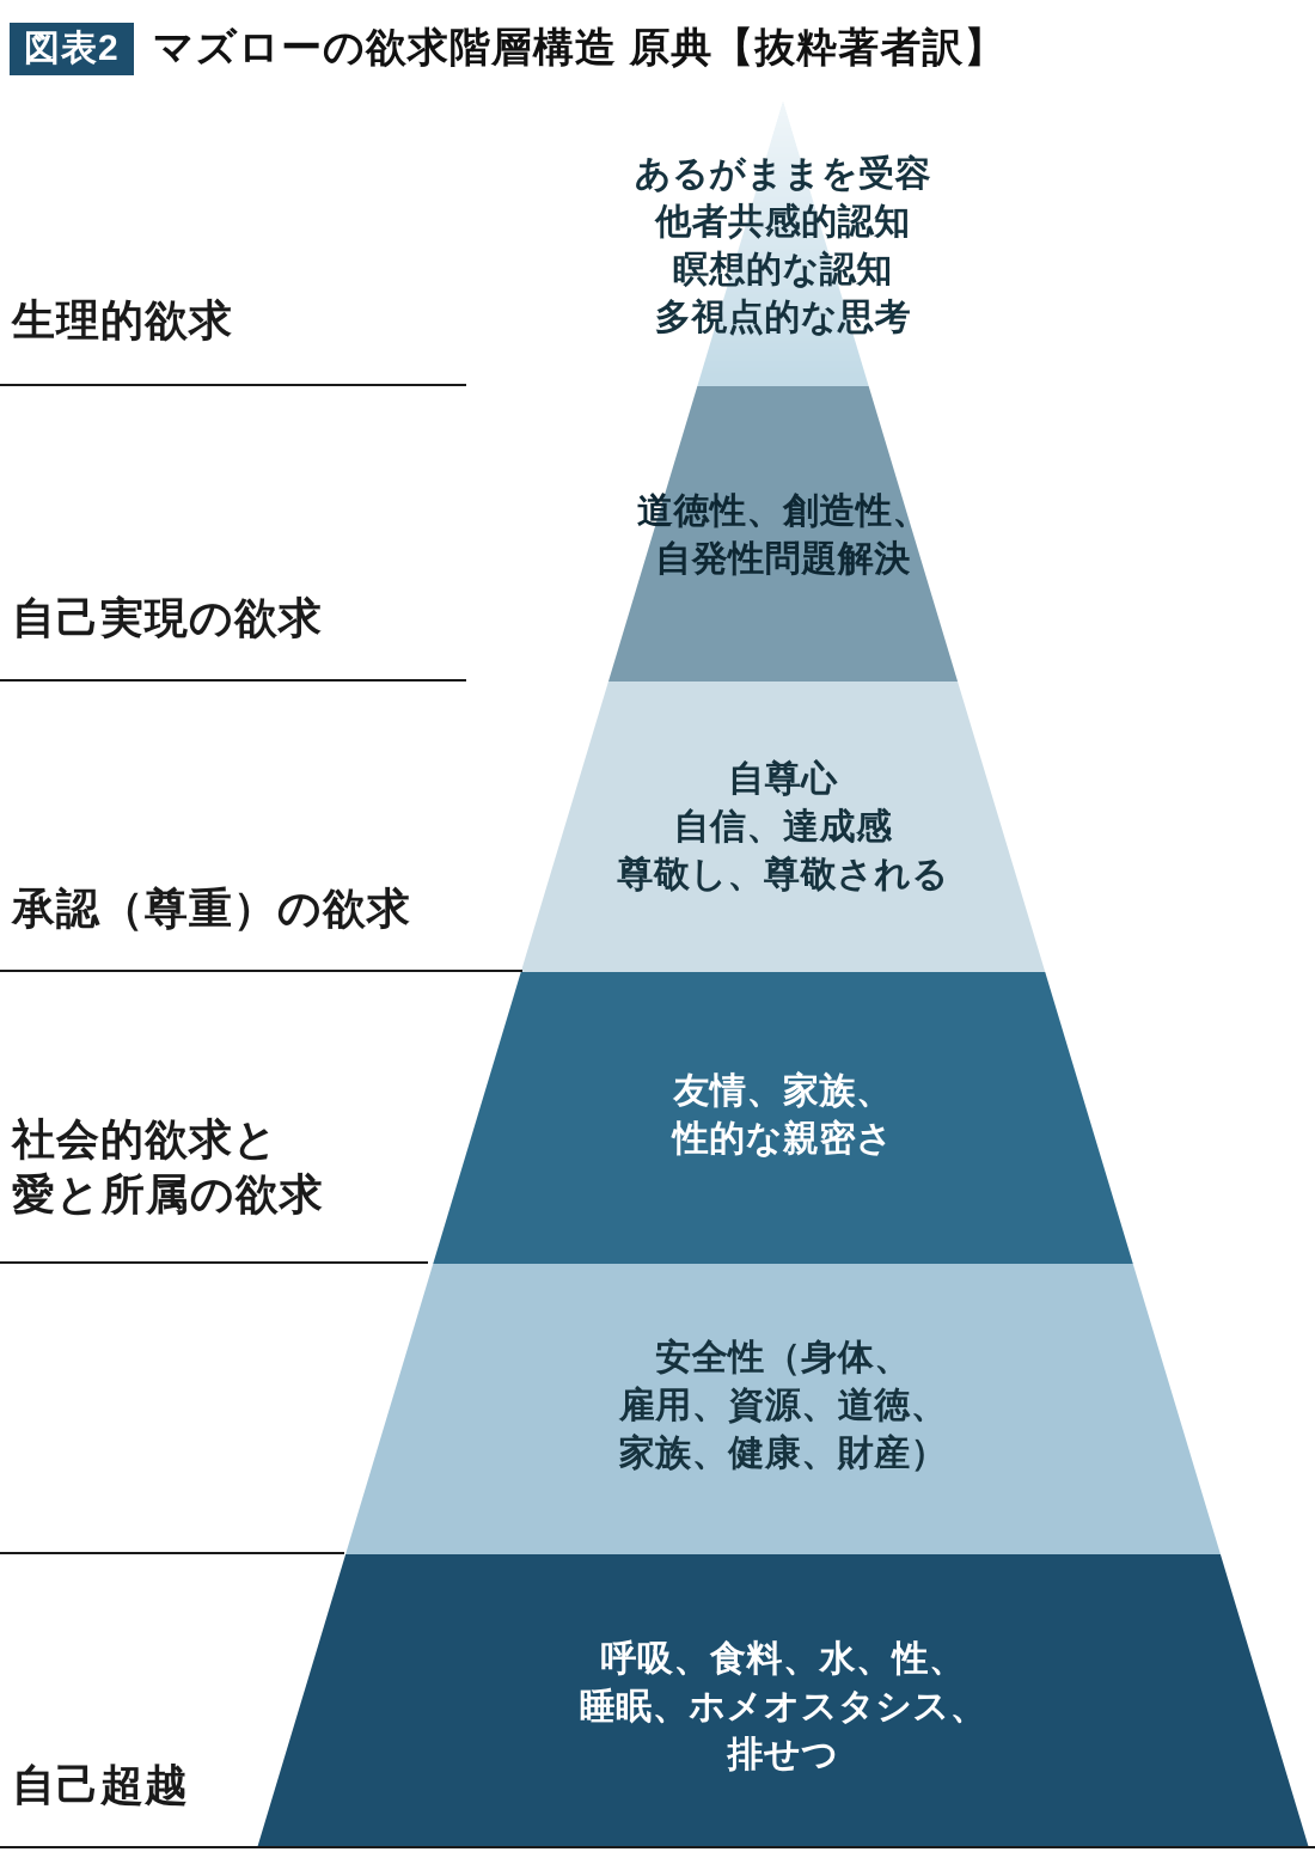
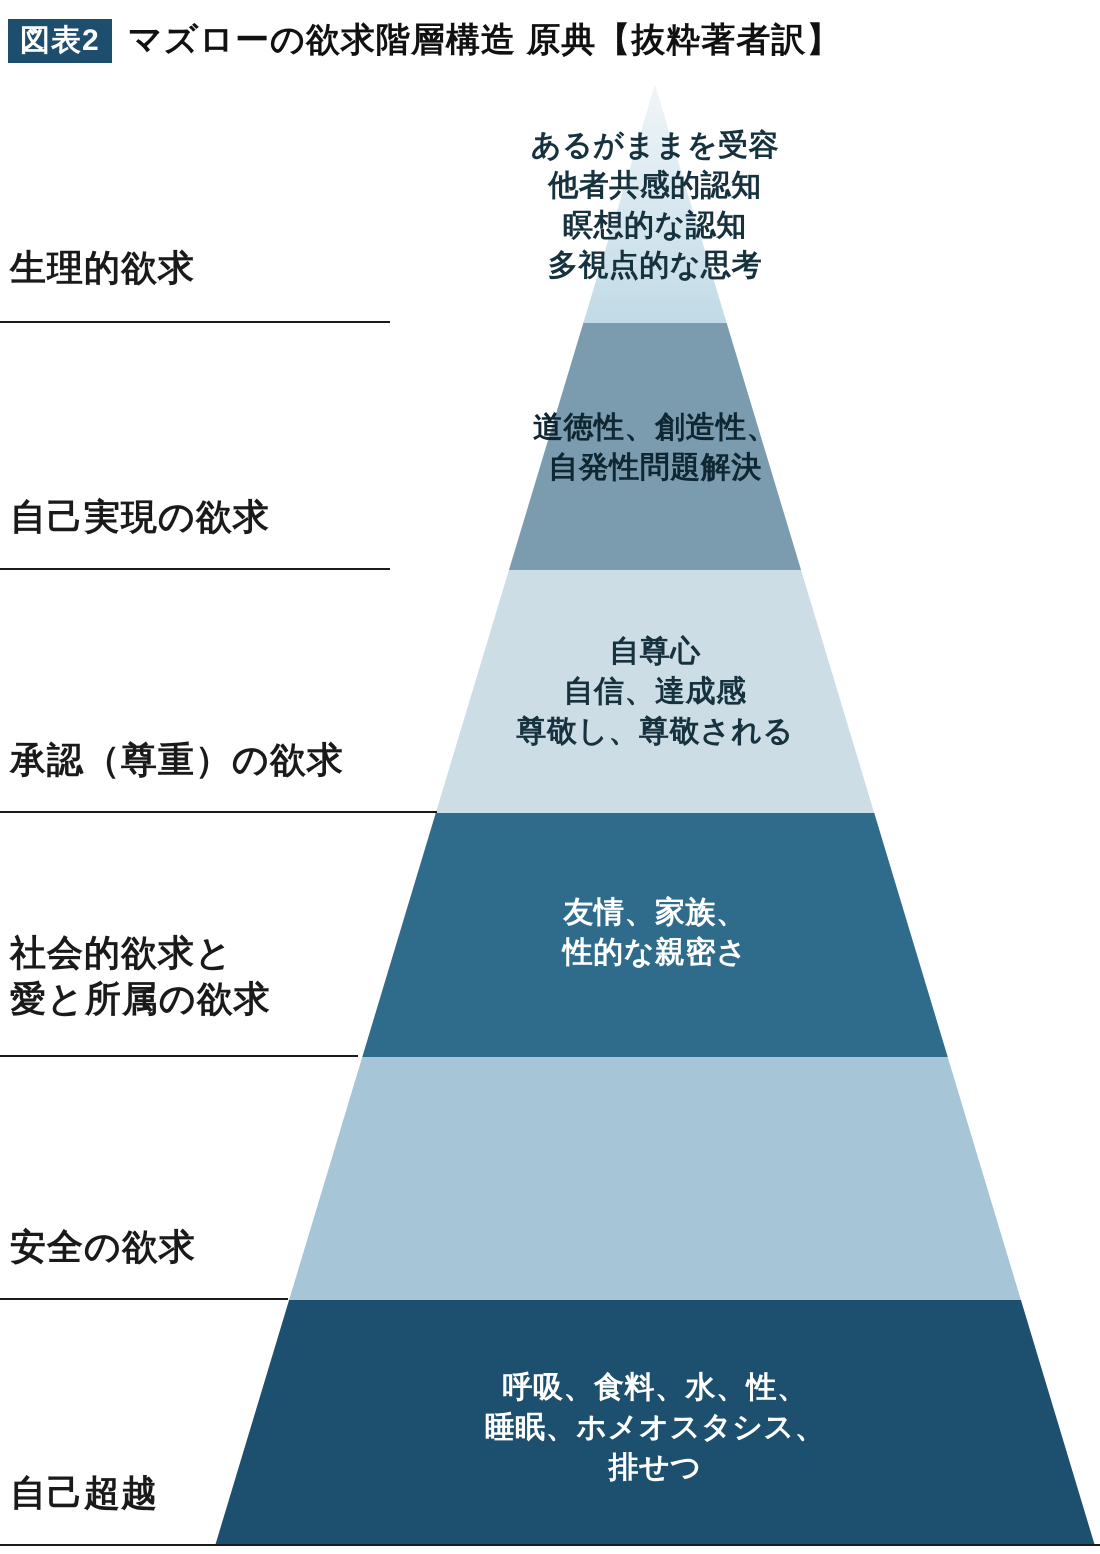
  図表2
  マズローの欲求階層構造 原典【抜粋著者訳】
  あるがままを受容
  他者共感的認知
  瞑想的な認知
  多視点的な思考
  道徳性、創造性、
  自発性問題解決
  自尊心
  自信、達成感
  尊敬し、尊敬される
  友情、家族、
  性的な親密さ
- 安全性（身体、
- 雇用、資源、道徳、
- 家族、健康、財産）
  呼吸、食料、水、性、
  睡眠、ホメオスタシス、
  排せつ
  生理的欲求
  自己実現の欲求
  承認（尊重）の欲求
  社会的欲求と
  愛と所属の欲求
+ 安全の欲求
  自己超越
